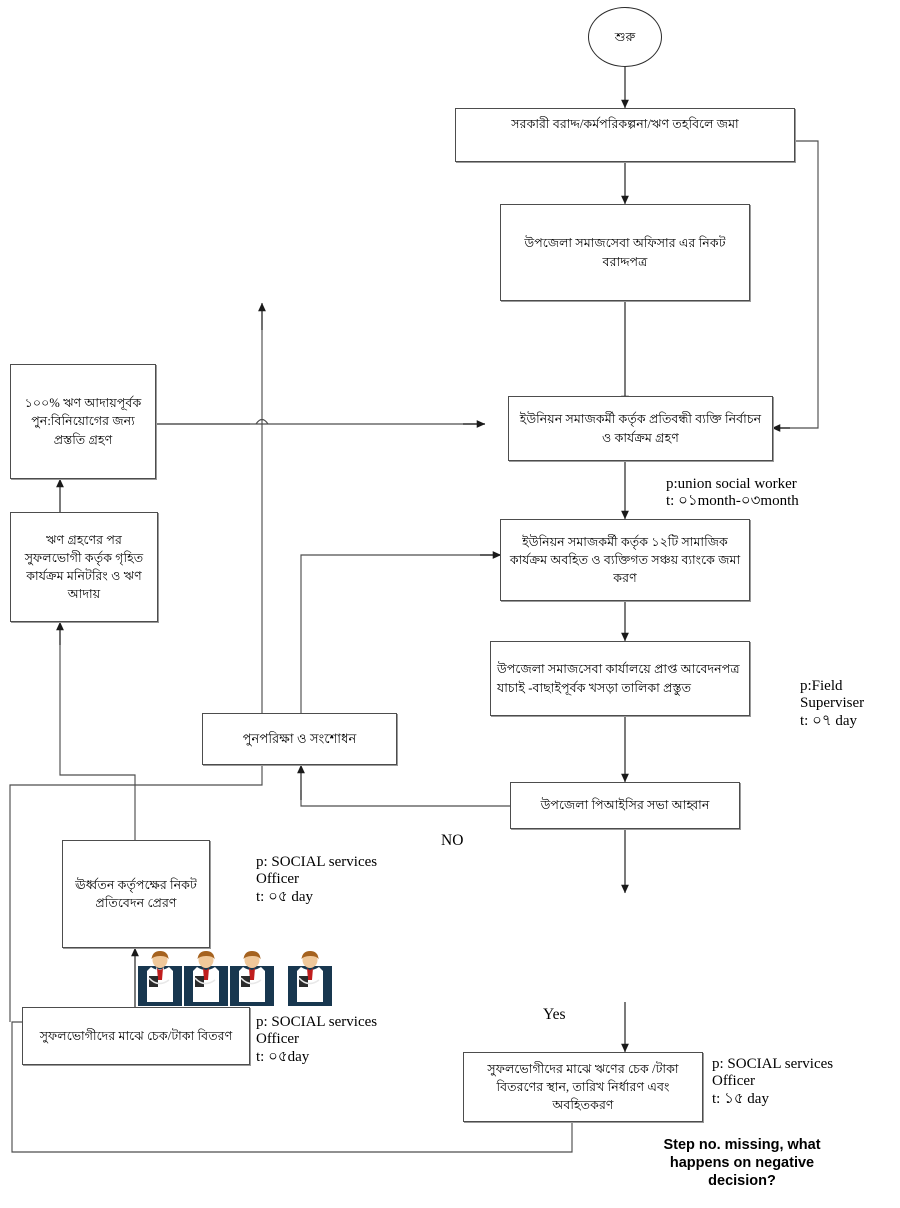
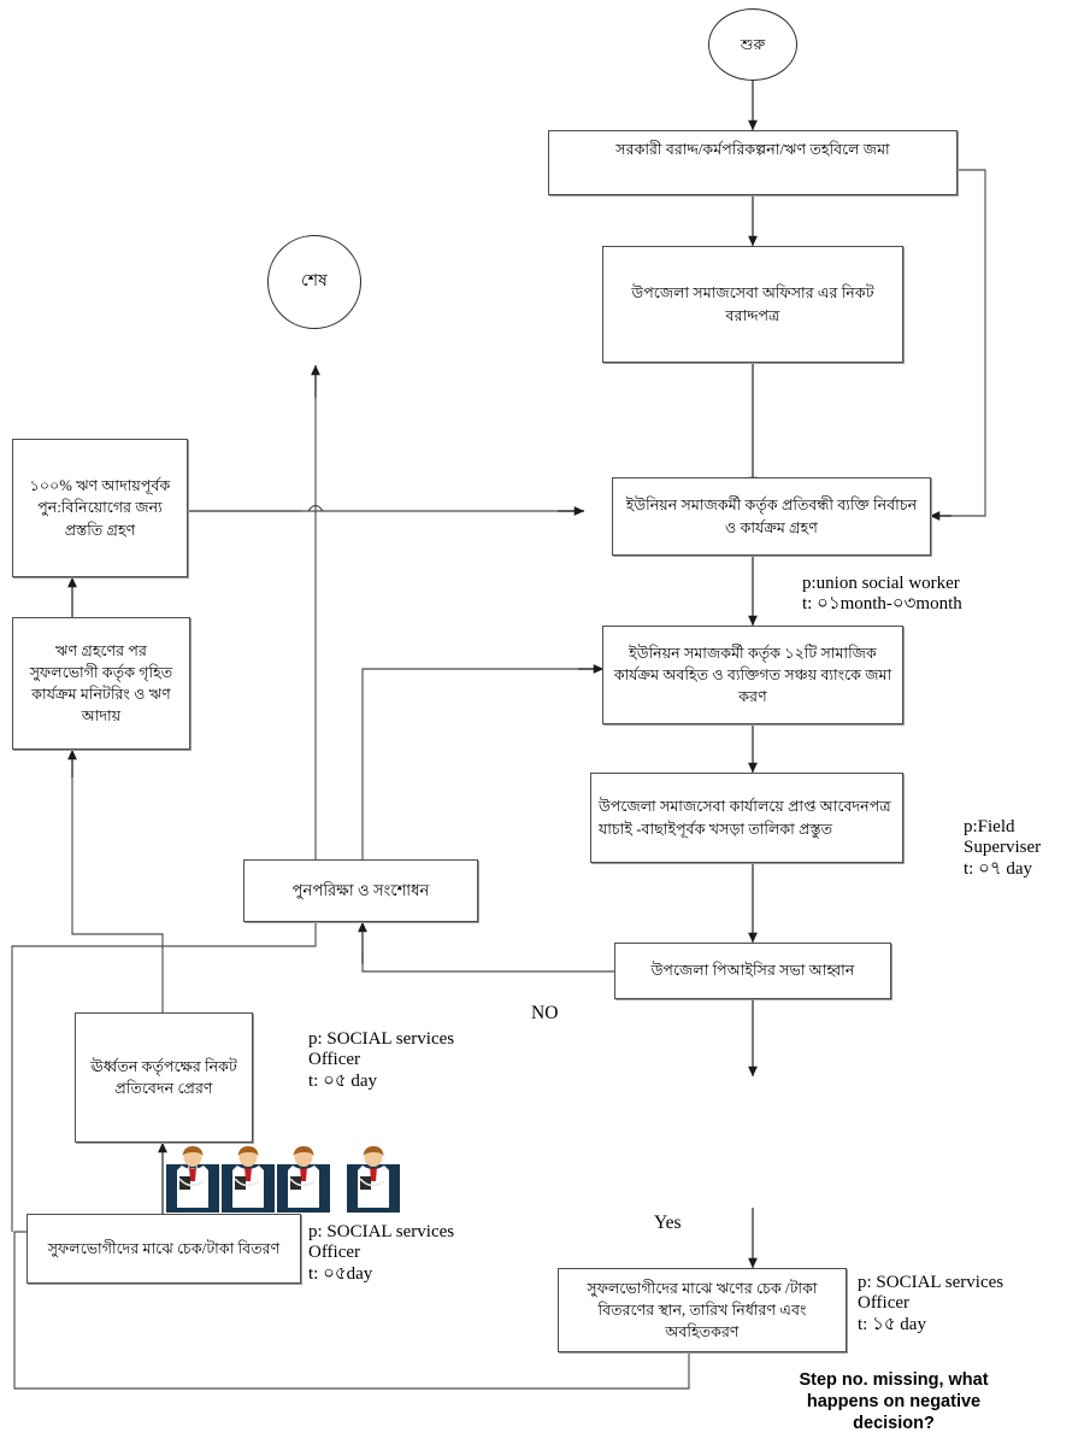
  শুরু
+ শেষ
  সরকারী বরাদ্দ/কর্মপরিকল্পনা/ঋণ তহবিলে জমা
  উপজেলা সমাজসেবা অফিসার এর নিকট বরাদ্দপত্র
  ইউনিয়ন সমাজকর্মী কর্তৃক প্রতিবন্ধী ব্যক্তি নির্বাচন ও কার্যক্রম গ্রহণ
  ইউনিয়ন সমাজকর্মী কর্তৃক ১২টি সামাজিক কার্যক্রম অবহিত ও ব্যক্তিগত সঞ্চয় ব্যাংকে জমা করণ
  উপজেলা সমাজসেবা কার্যালয়ে প্রাপ্ত আবেদনপত্র যাচাই -বাছাইপূর্বক খসড়া তালিকা প্রস্তুত
  উপজেলা পিআইসির সভা আহ্বান
  সুফলভোগীদের মাঝে ঋণের চেক /টাকা বিতরণের স্থান, তারিখ নির্ধারণ এবং অবহিতকরণ
  পুনপরিক্ষা ও সংশোধন
  ঊর্ধ্বতন কর্তৃপক্ষের নিকট প্রতিবেদন প্রেরণ
  সুফলভোগীদের মাঝে চেক/টাকা বিতরণ
  ঋণ গ্রহণের পর সুফলভোগী কর্তৃক গৃহিত কার্যক্রম মনিটরিং ও ঋণ আদায়
  ১০০% ঋণ আদায়পূর্বক পুন:বিনিয়োগের জন্য প্রস্ততি গ্রহণ
  p:union social worker
  t: ০১month-০৩month
  p:Field
  Superviser
  t: ০৭ day
  p: SOCIAL services
  Officer
  t: ০৫ day
  p: SOCIAL services
  Officer
  t: ০৫day
  p: SOCIAL services
  Officer
  t: ১৫ day
  NO
  Yes
  Step no. missing, what happens on negative decision?
